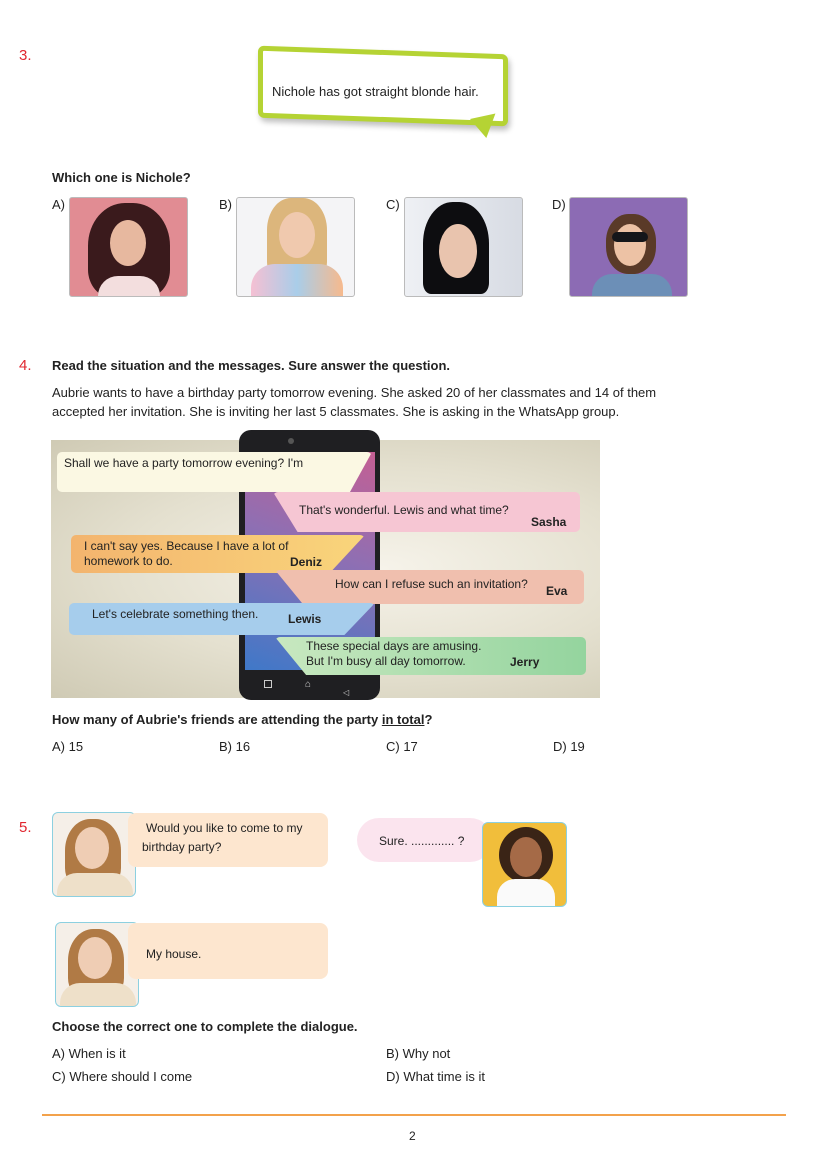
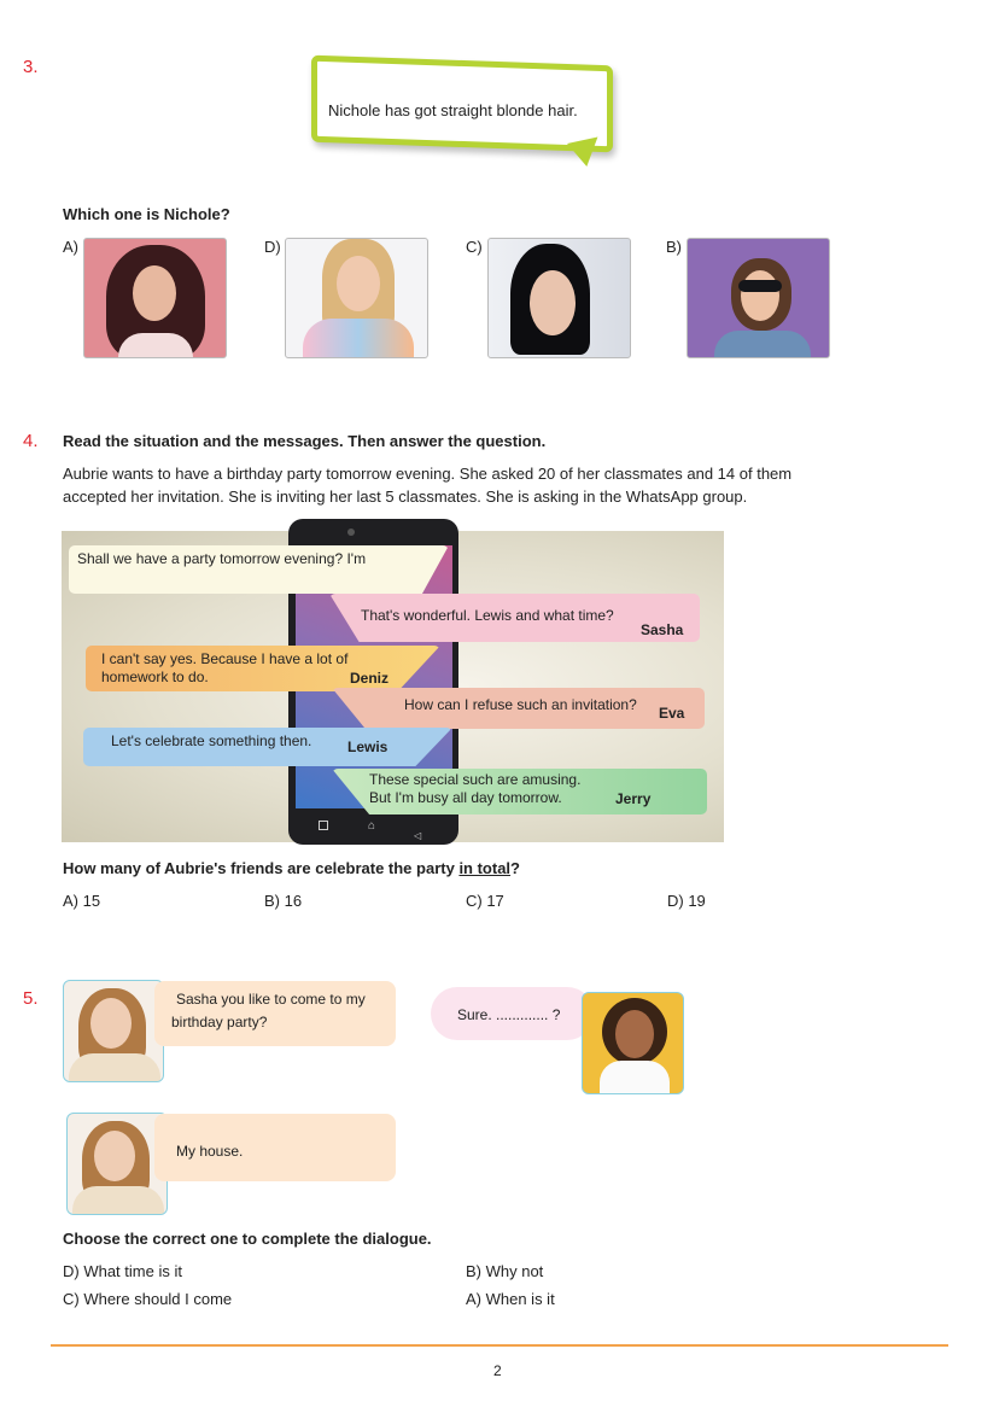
  3.
  Nichole has got straight blonde hair.
  Which one is Nichole?
  A)
- B)
+ D)
  C)
- D)
+ B)
  4.
- Read the situation and the messages. Sure answer the question.
+ Read the situation and the messages. Then answer the question.
  Aubrie wants to have a birthday party tomorrow evening. She asked 20 of her classmates and 14 of them
  accepted her invitation. She is inviting her last 5 classmates. She is asking in the WhatsApp group.
  ⌂
  ◁
  Shall we have a party tomorrow evening? I'm
  That's wonderful. Lewis and what time?
  Sasha
  I can't say yes. Because I have a lot of
  homework to do.
  Deniz
  How can I refuse such an invitation?
  Eva
  Let's celebrate something then.
  Lewis
- These special days are amusing.
+ These special such are amusing.
  But I'm busy all day tomorrow.
  Jerry
- How many of Aubrie's friends are attending the party in total?
+ How many of Aubrie's friends are celebrate the party in total?
  A) 15
  B) 16
  C) 17
  D) 19
  5.
- Would you like to come to my
+ Sasha you like to come to my
  birthday party?
  Sure. ............. ?
  My house.
  Choose the correct one to complete the dialogue.
- A) When is it
+ D) What time is it
  B) Why not
  C) Where should I come
- D) What time is it
+ A) When is it
  2
